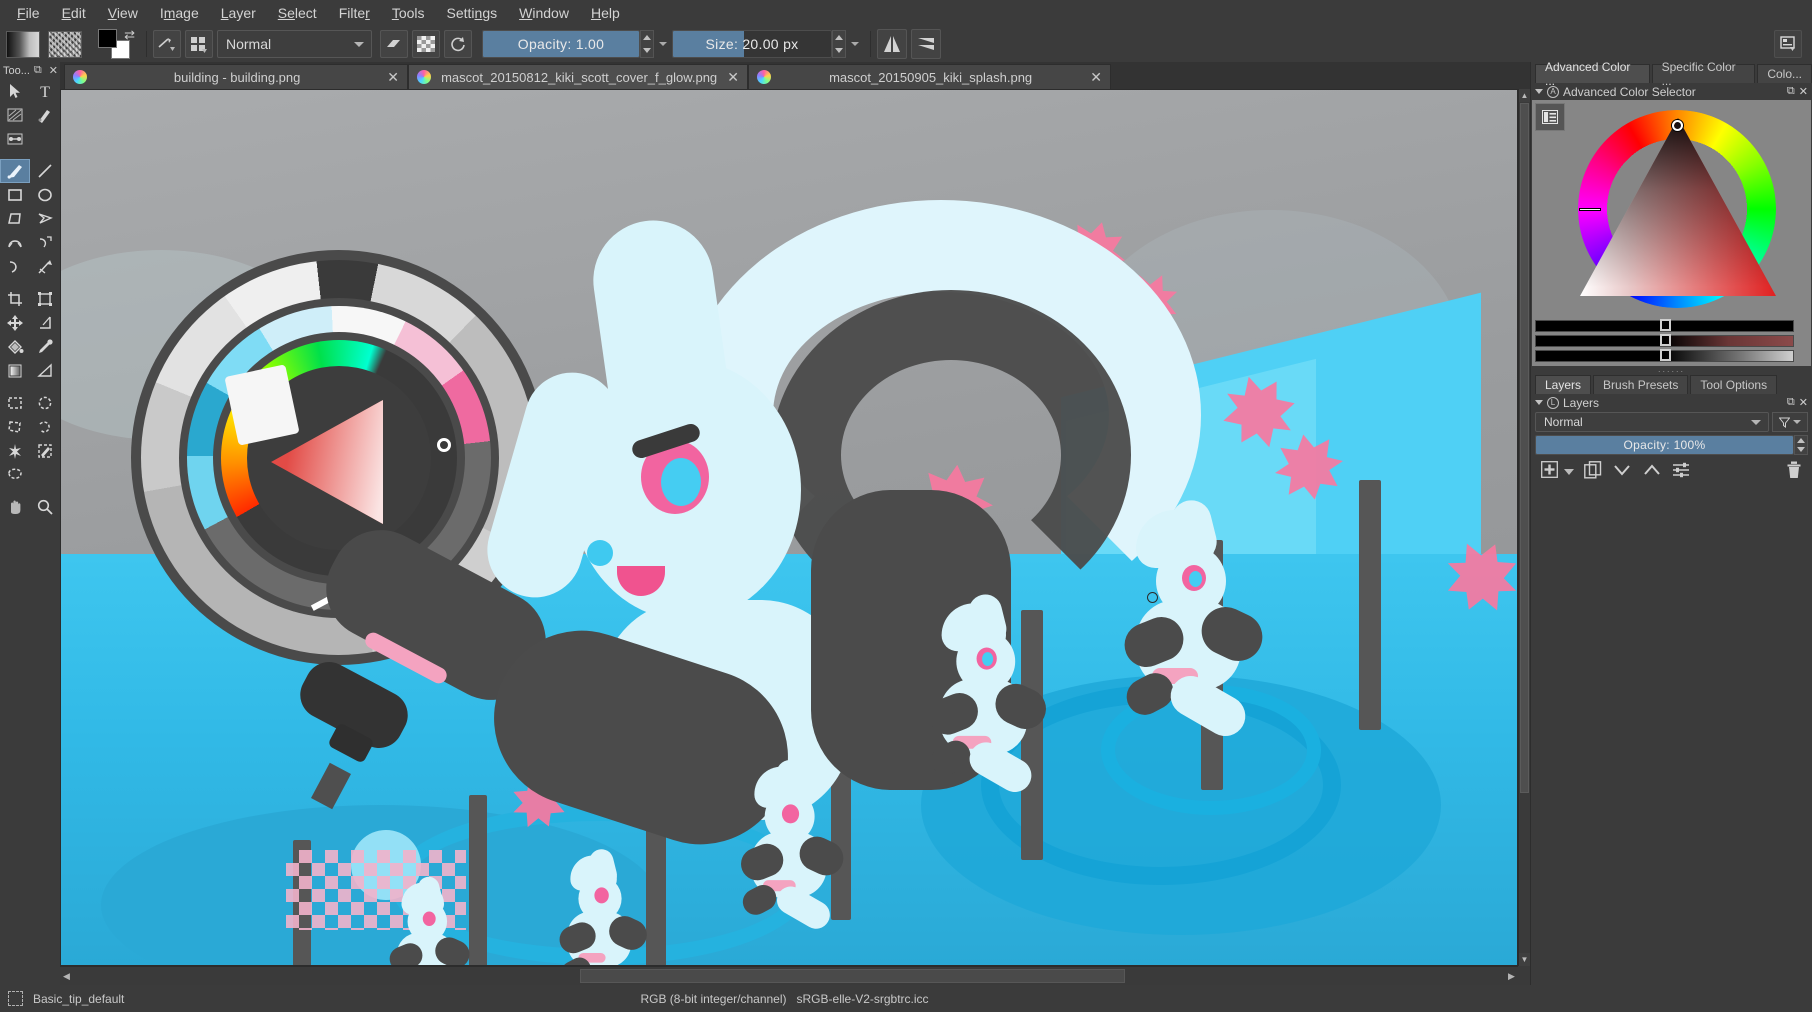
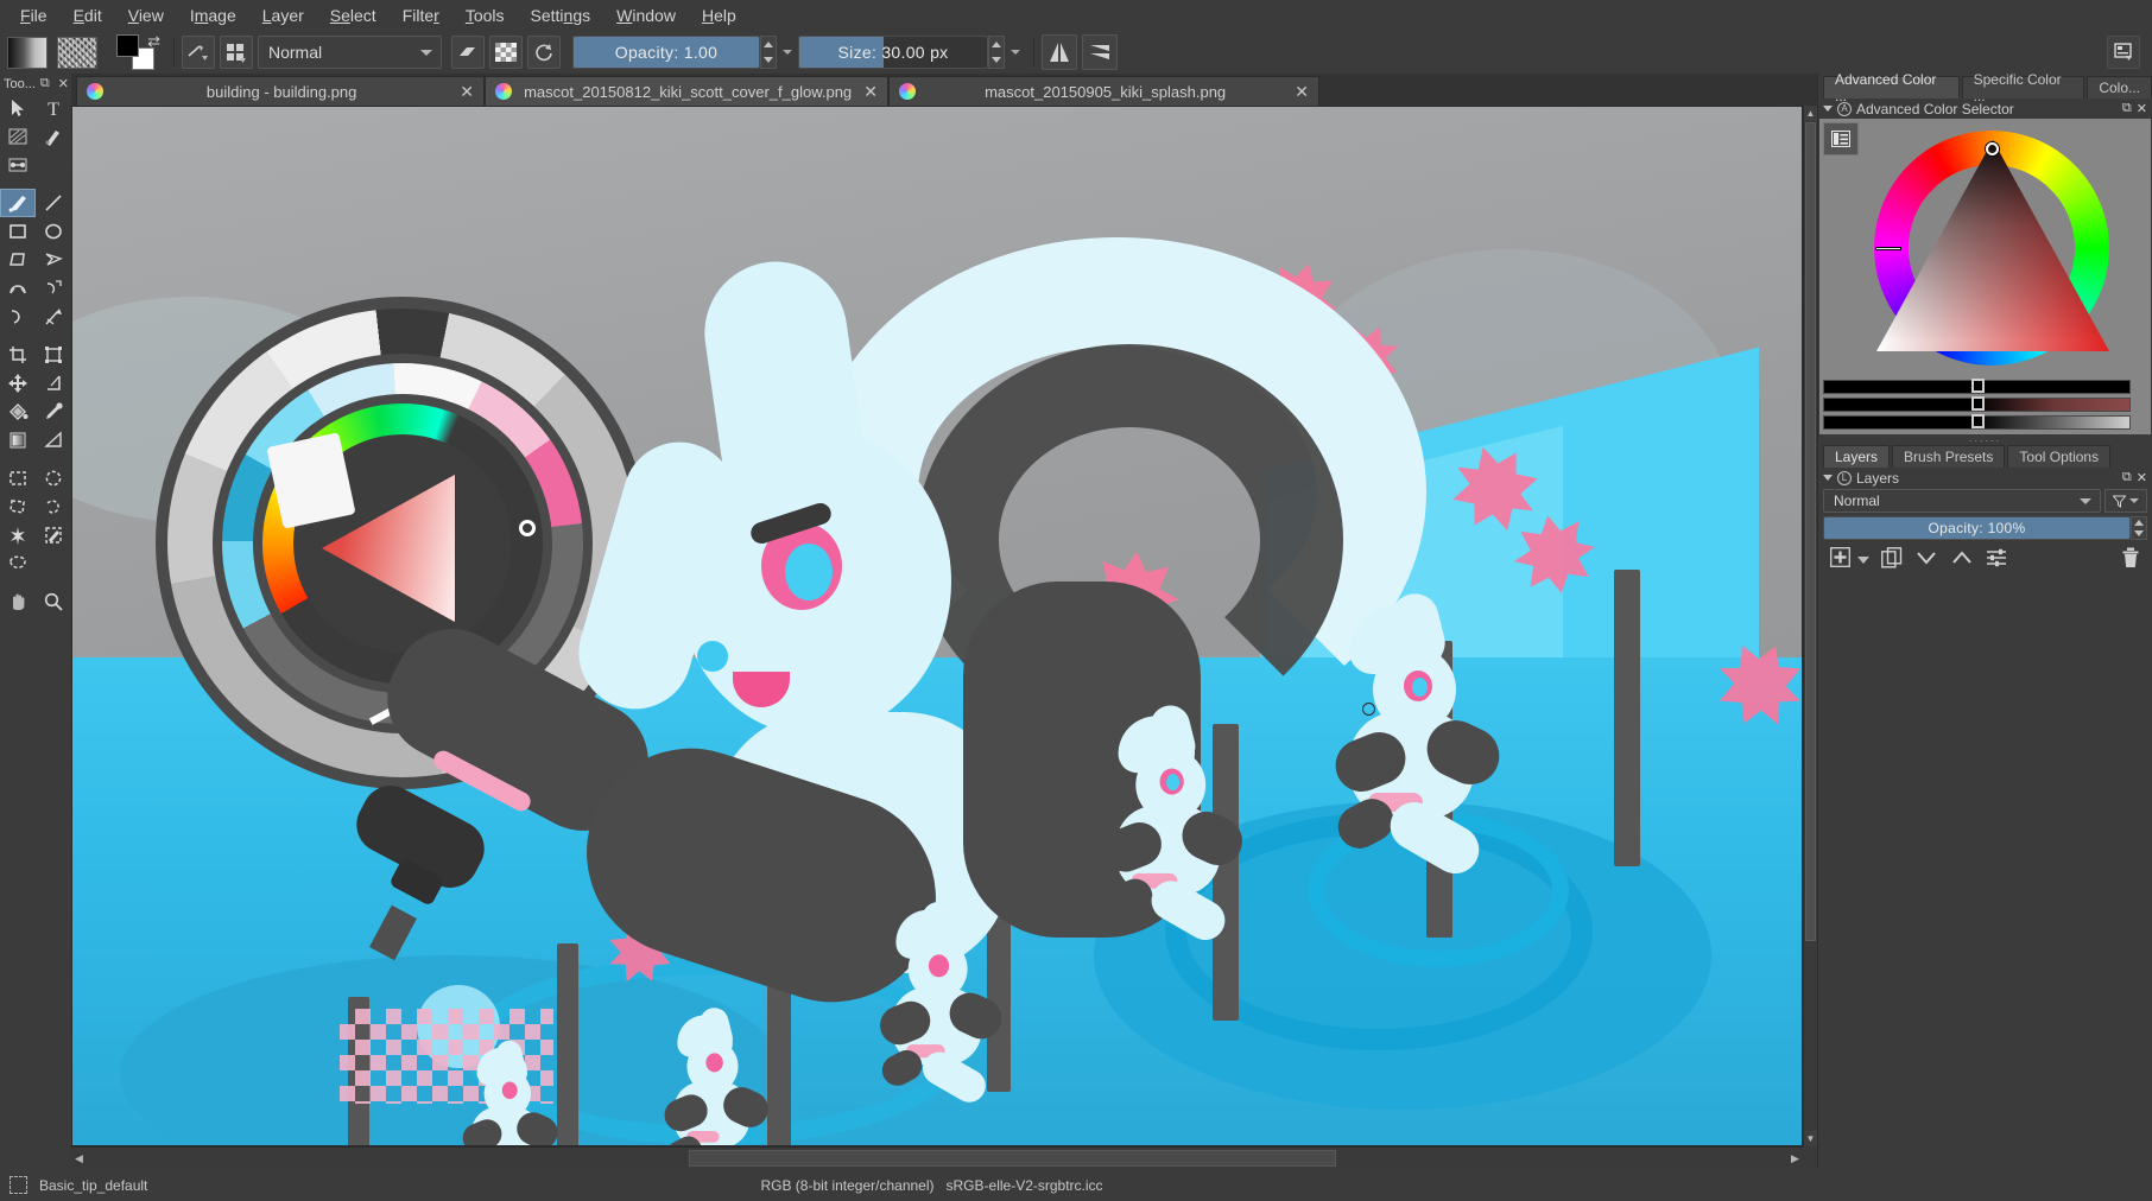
  File
  Edit
  View
  Image
  Layer
  Select
  Filter
  Tools
  Settings
  Window
  Help
  ⇄
  Normal
  Opacity: 1.00
- Size: 20.00 px
+ Size: 30.00 px
  Too...
  ⧉
  ✕
  T
  building - building.png
  ✕
  mascot_20150812_kiki_scott_cover_f_glow.png
  ✕
  mascot_20150905_kiki_splash.png
  ✕
  ▲
  ▼
  ◀
  ▶
  Advanced Color ...
  Specific Color ...
  Colo...
  A
  Advanced Color Selector
  ⧉
  ✕
  ......
  Layers
  Brush Presets
  Tool Options
  L
  Layers
  ⧉
  ✕
  Normal
  Opacity: 100%
  Basic_tip_default
  RGB (8-bit integer/channel)
  sRGB-elle-V2-srgbtrc.icc
